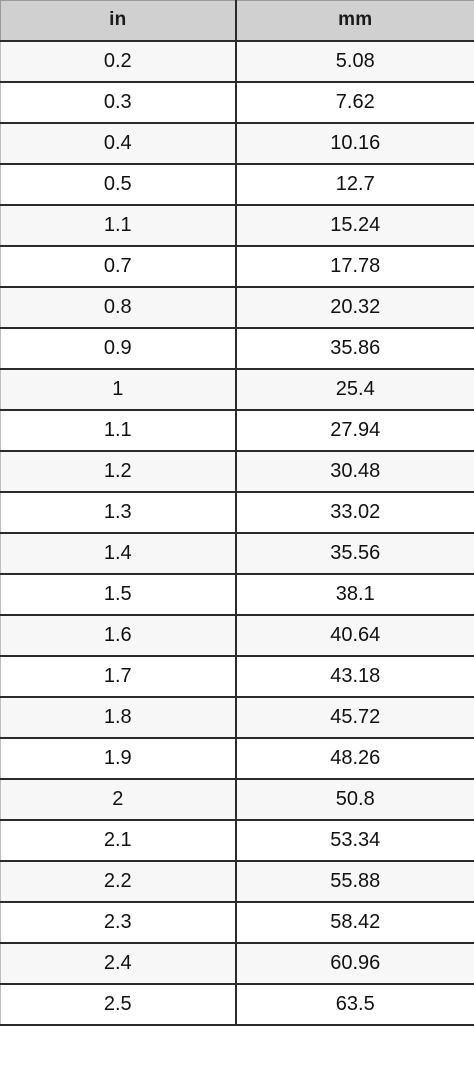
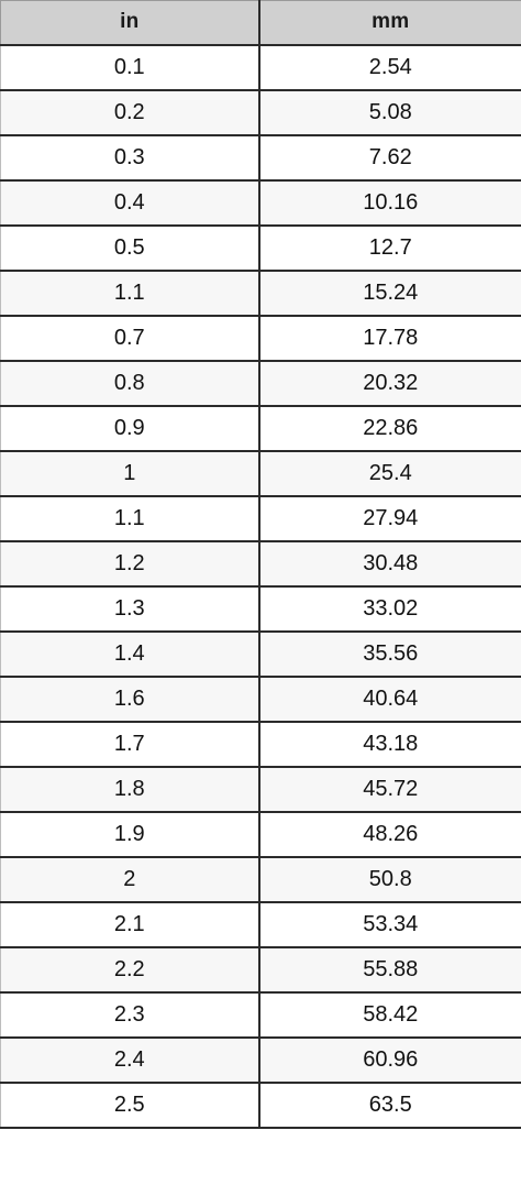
  in	mm
+ 0.1	2.54
  0.2	5.08
  0.3	7.62
  0.4	10.16
  0.5	12.7
  1.1	15.24
  0.7	17.78
  0.8	20.32
- 0.9	35.86
+ 0.9	22.86
  1	25.4
  1.1	27.94
  1.2	30.48
  1.3	33.02
  1.4	35.56
- 1.5	38.1
  1.6	40.64
  1.7	43.18
  1.8	45.72
  1.9	48.26
  2	50.8
  2.1	53.34
  2.2	55.88
  2.3	58.42
  2.4	60.96
  2.5	63.5
